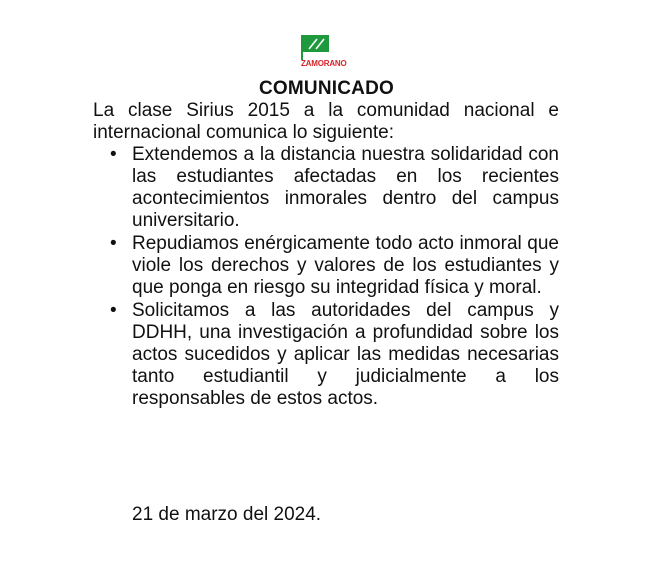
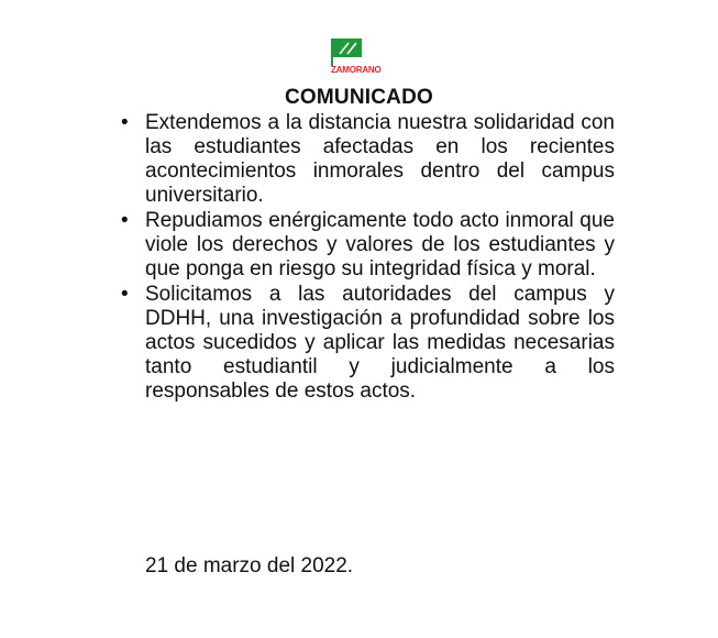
  ZAMORANO
  COMUNICADO
- La clase Sirius 2015 a la comunidad nacional e internacional comunica lo siguiente:
  •
  Extendemos a la distancia nuestra solidaridad con las estudiantes afectadas en los recientes acontecimientos inmorales dentro del campus universitario.
  •
  Repudiamos enérgicamente todo acto inmoral que viole los derechos y valores de los estudiantes y que ponga en riesgo su integridad física y moral.
  •
  Solicitamos a las autoridades del campus y DDHH, una investigación a profundidad sobre los actos sucedidos y aplicar las medidas necesarias tanto estudiantil y judicialmente a los responsables de estos actos.
- 21 de marzo del 2024.
+ 21 de marzo del 2022.
